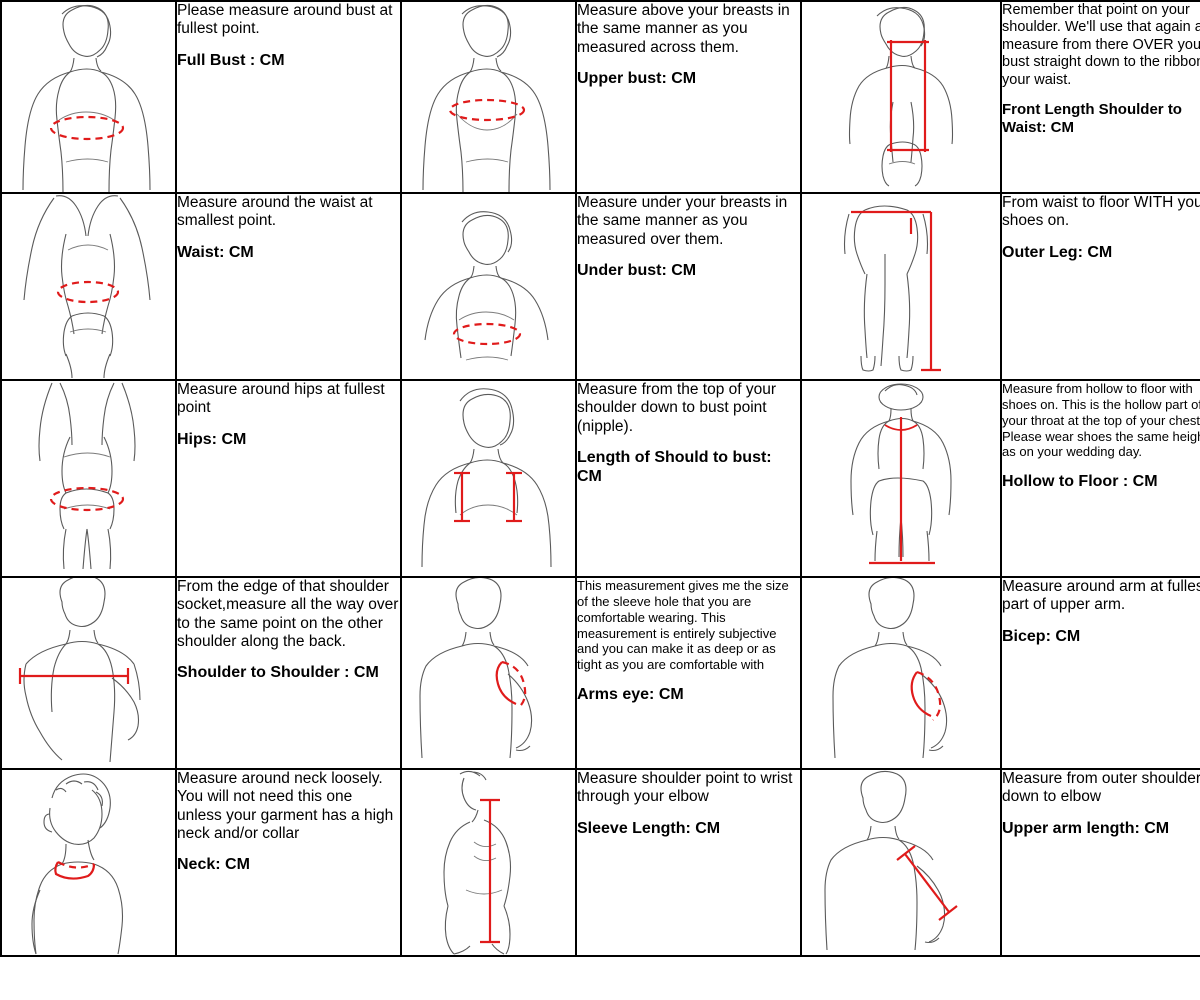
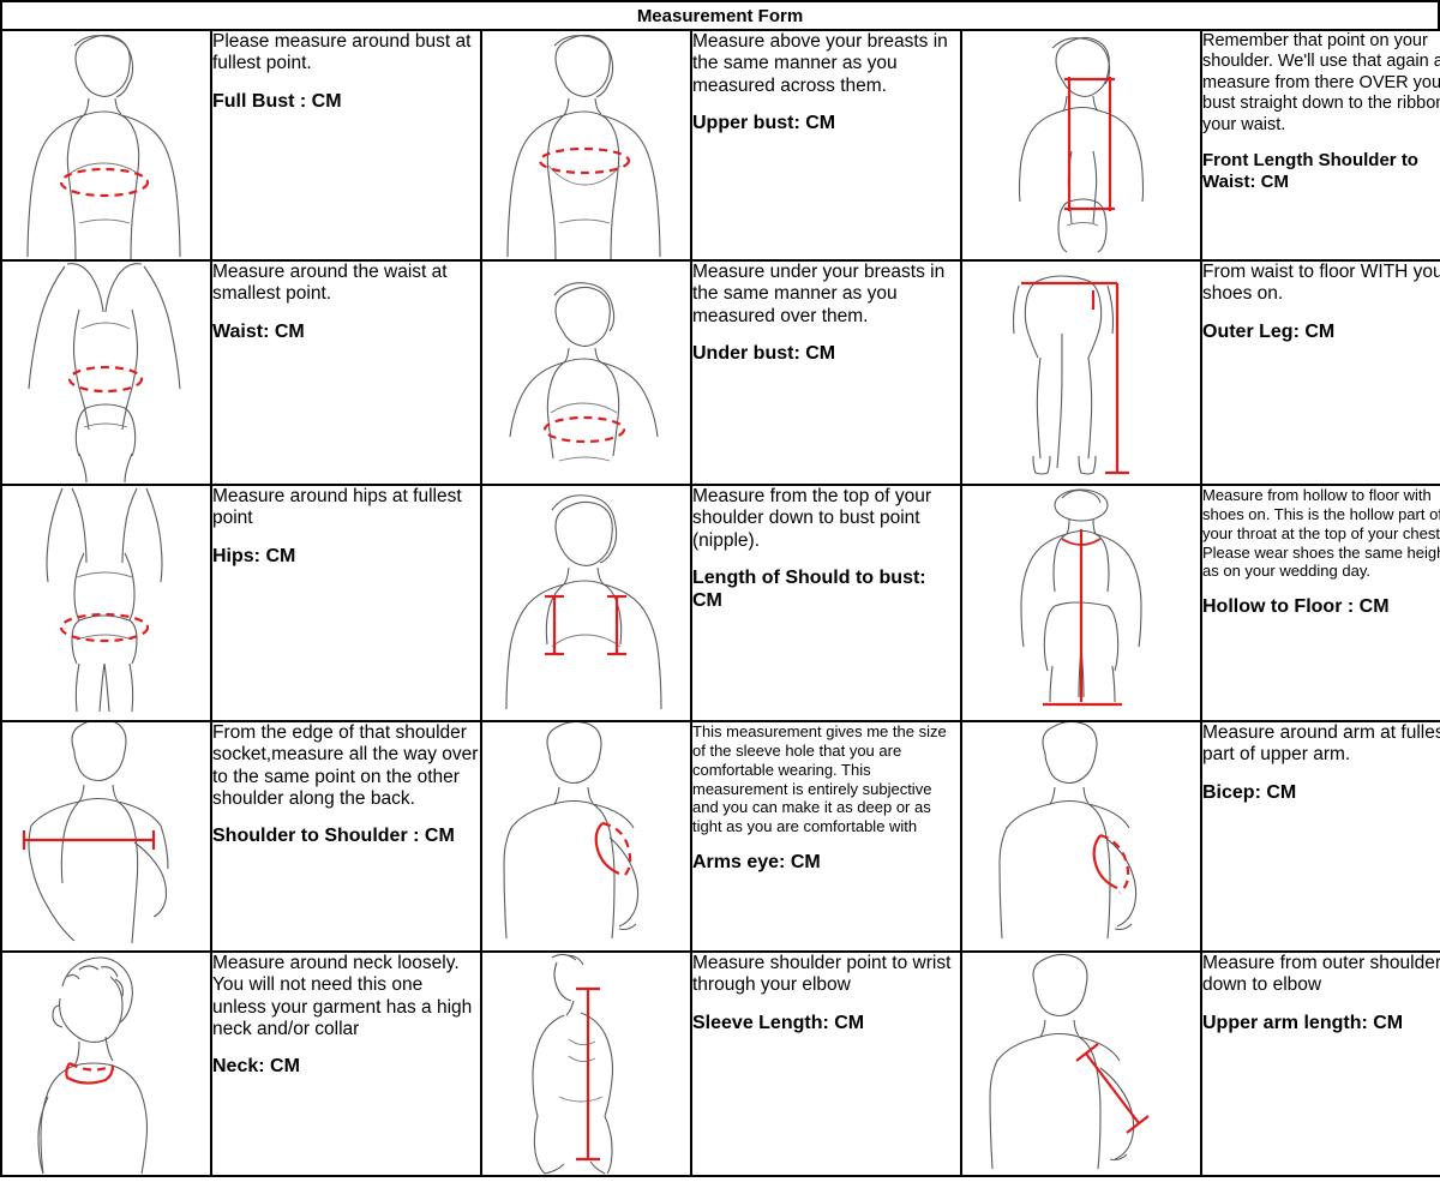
+ Measurement Form
  	Please measure around bust at fullest point. Full Bust : CM		Measure above your breasts in the same manner as you measured across them. Upper bust: CM		Remember that point on your shoulder. We'll use that again a measure from there OVER you bust straight down to the ribbo your waist. Front Length Shoulder to Waist: CM
  	Measure around the waist at smallest point. Waist: CM		Measure under your breasts in the same manner as you measured over them. Under bust: CM		From waist to floor WITH you shoes on. Outer Leg: CM
  	Measure around hips at fullest point Hips: CM		Measure from the top of your shoulder down to bust point (nipple). Length of Should to bust: CM		Measure from hollow to floor with shoes on. This is the hollow part o your throat at the top of your chest Please wear shoes the same heig as on your wedding day. Hollow to Floor : CM
  	From the edge of that shoulder socket,measure all the way over to the same point on the other shoulder along the back. Shoulder to Shoulder : CM		This measurement gives me the size of the sleeve hole that you are comfortable wearing. This measurement is entirely subjective and you can make it as deep or as tight as you are comfortable with Arms eye: CM		Measure around arm at fulle part of upper arm. Bicep: CM
  	Measure around neck loosely. You will not need this one unless your garment has a high neck and/or collar Neck: CM		Measure shoulder point to wrist through your elbow Sleeve Length: CM		Measure from outer shoulder down to elbow Upper arm length: CM
